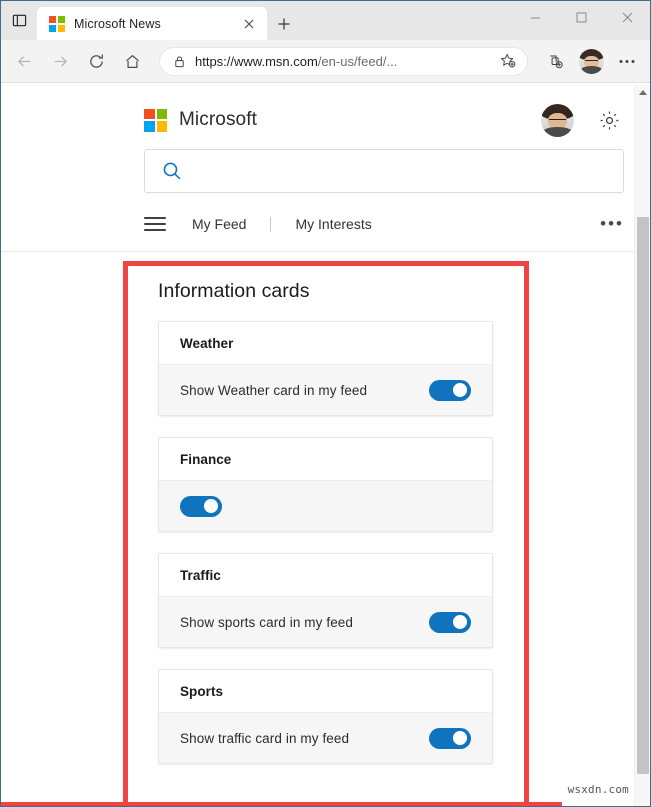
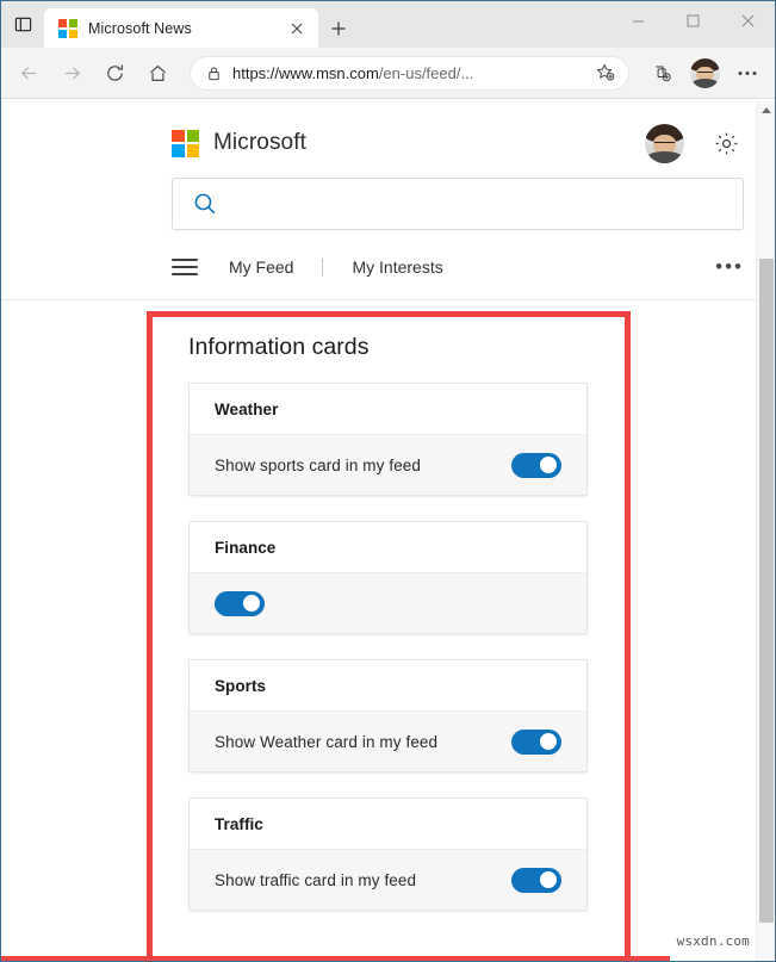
  Microsoft News
  https://www.msn.com/en-us/feed/...
  Microsoft
  My Feed
  My Interests
  •••
  Information cards
  Weather
- Show Weather card in my feed
+ Show sports card in my feed
  Finance
- Traffic
+ Sports
- Show sports card in my feed
+ Show Weather card in my feed
- Sports
+ Traffic
  Show traffic card in my feed
  wsxdn.com
